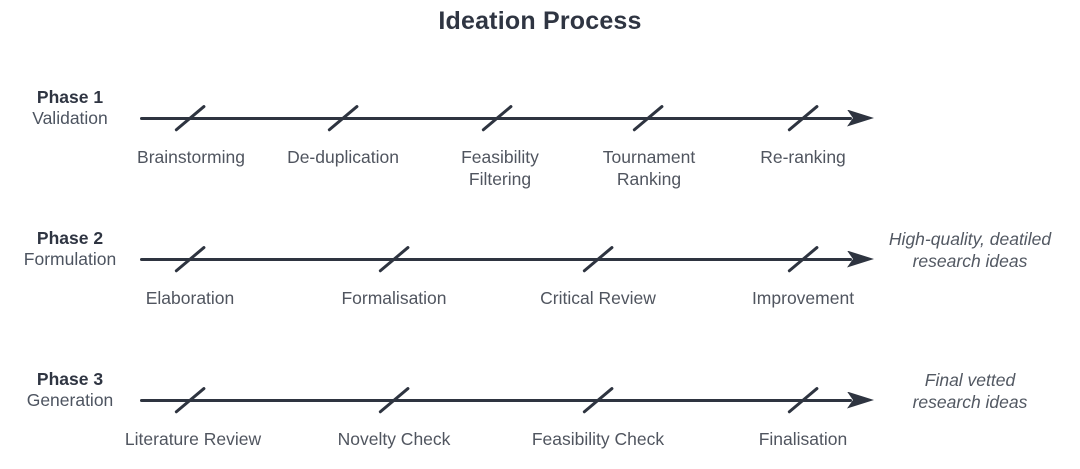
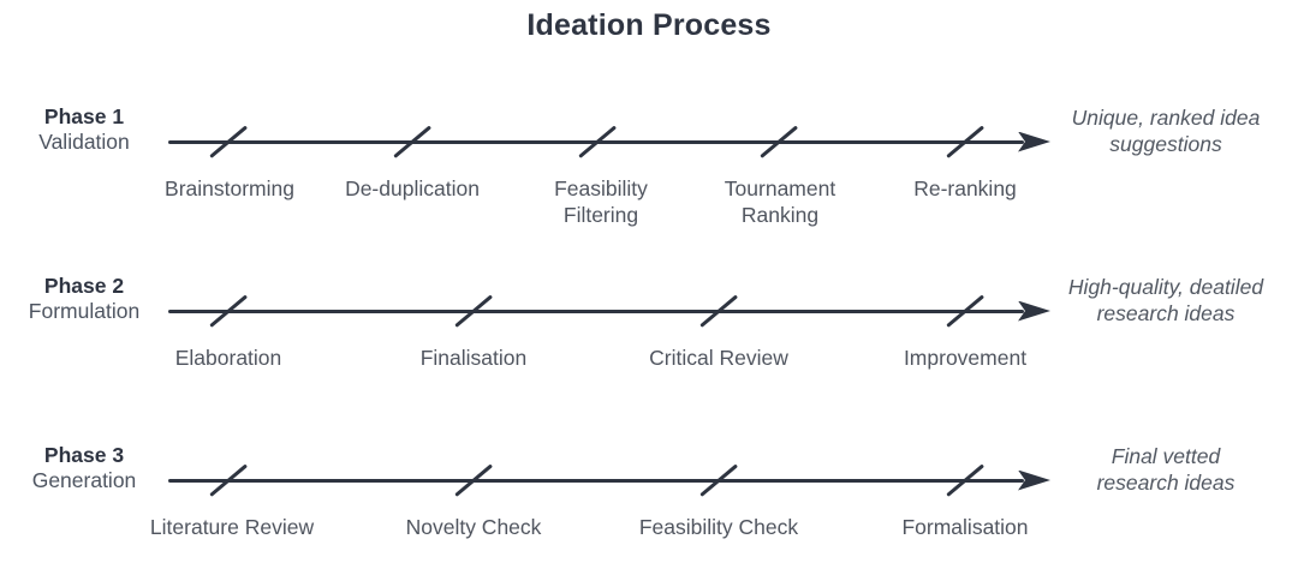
  Ideation Process
  Phase 1
  Validation
  Brainstorming
  De-duplication
  Feasibility
  Filtering
  Tournament
  Ranking
  Re-ranking
+ Unique, ranked idea
+ suggestions
  Phase 2
  Formulation
  Elaboration
- Formalisation
+ Finalisation
  Critical Review
  Improvement
  High-quality, deatiled
  research ideas
  Phase 3
  Generation
  Literature Review
  Novelty Check
  Feasibility Check
- Finalisation
+ Formalisation
  Final vetted
  research ideas
